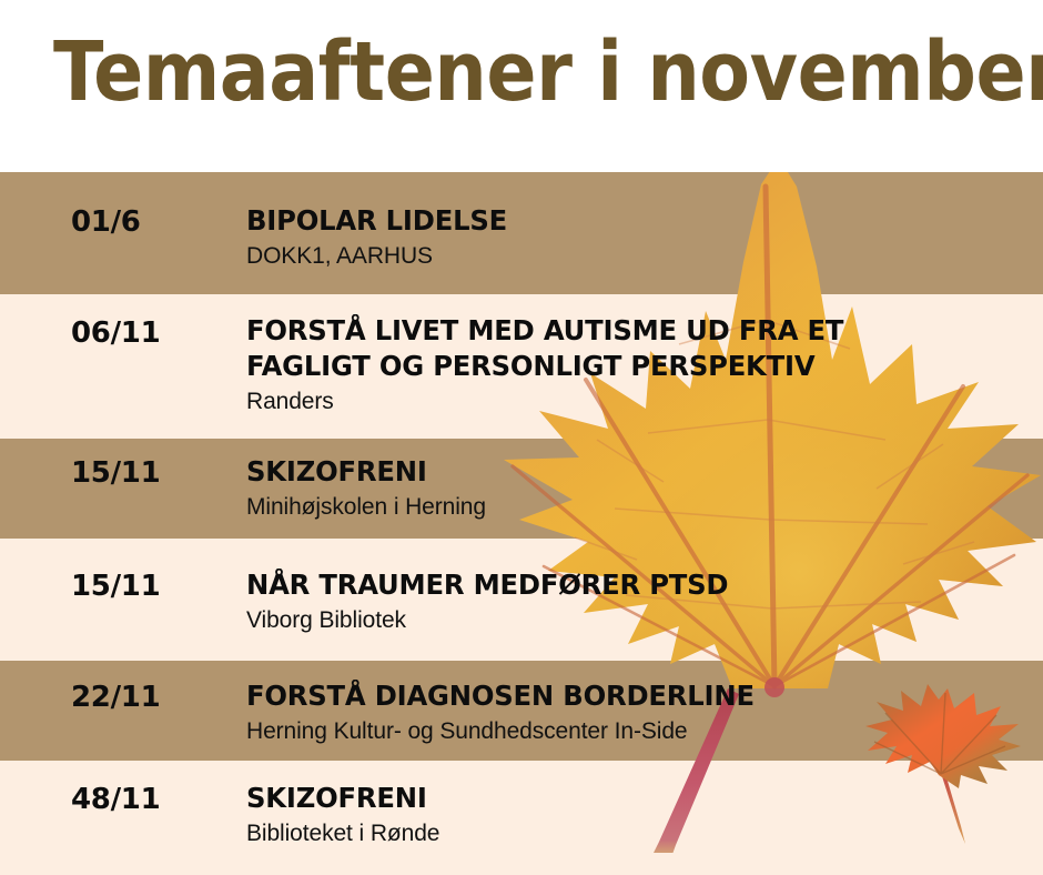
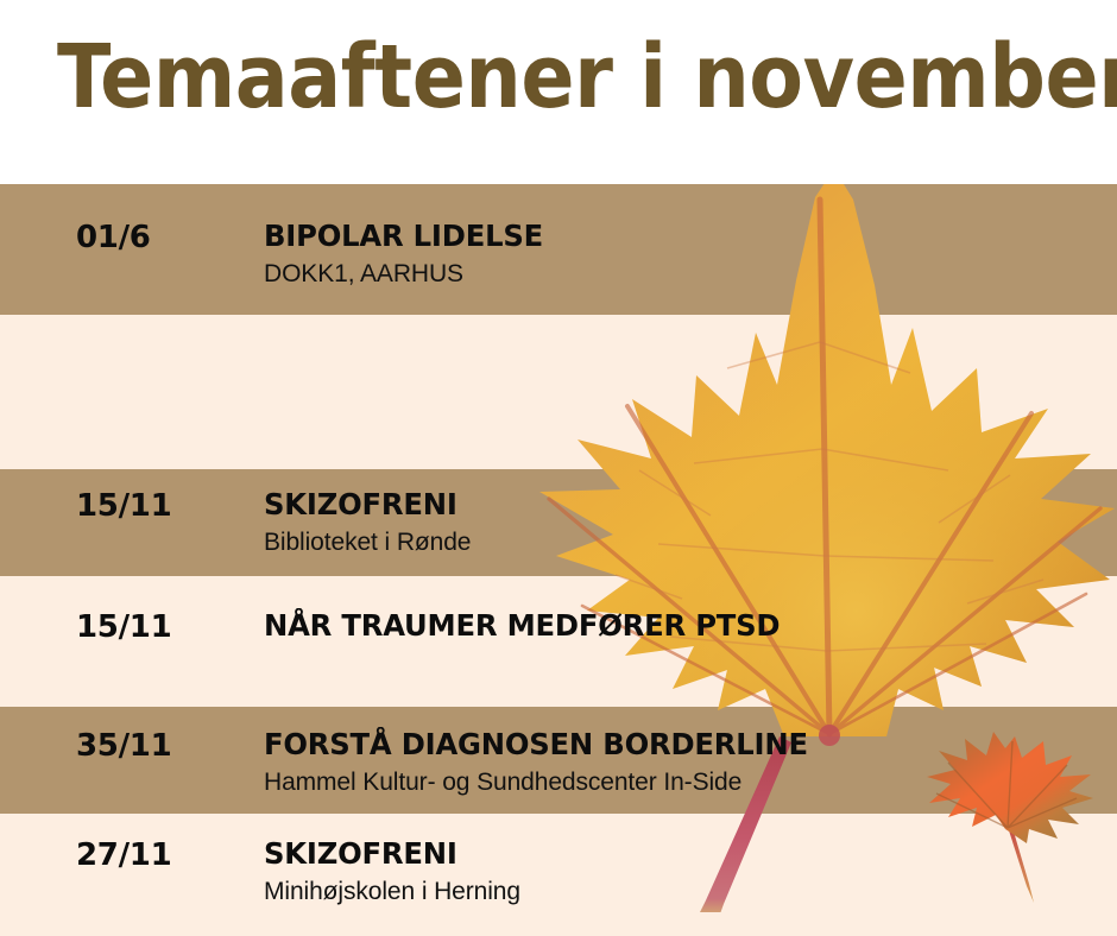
  Temaaftener i novembe
  01/6
  BIPOLAR LIDELSE
  DOKK1, AARHUS
- 06/11
- FORSTÅ LIVET MED AUTISME UD FRA ET
- FAGLIGT OG PERSONLIGT PERSPEKTIV
- Randers
  15/11
  SKIZOFRENI
- Minihøjskolen i Herning
+ Biblioteket i Rønde
  15/11
  NÅR TRAUMER MEDFØRER PTSD
- Viborg Bibliotek
- 22/11
+ 35/11
  FORSTÅ DIAGNOSEN BORDERLINE
- Herning Kultur- og Sundhedscenter In-Side
+ Hammel Kultur- og Sundhedscenter In-Side
- 48/11
+ 27/11
  SKIZOFRENI
- Biblioteket i Rønde
+ Minihøjskolen i Herning
